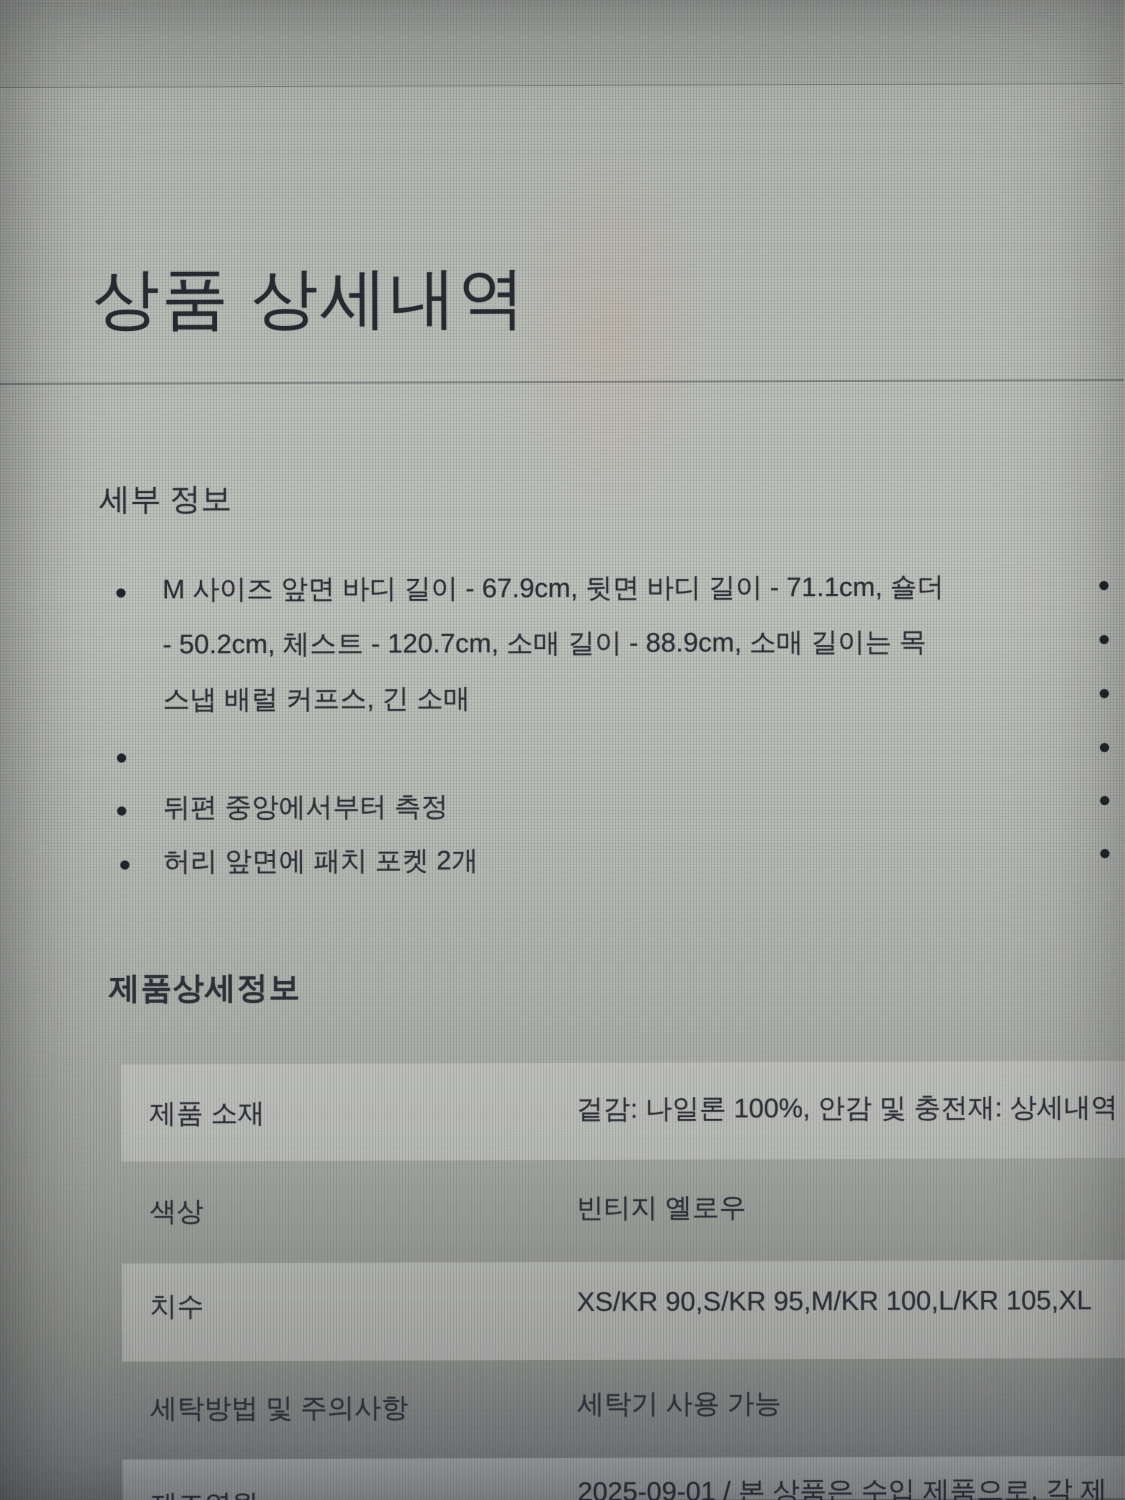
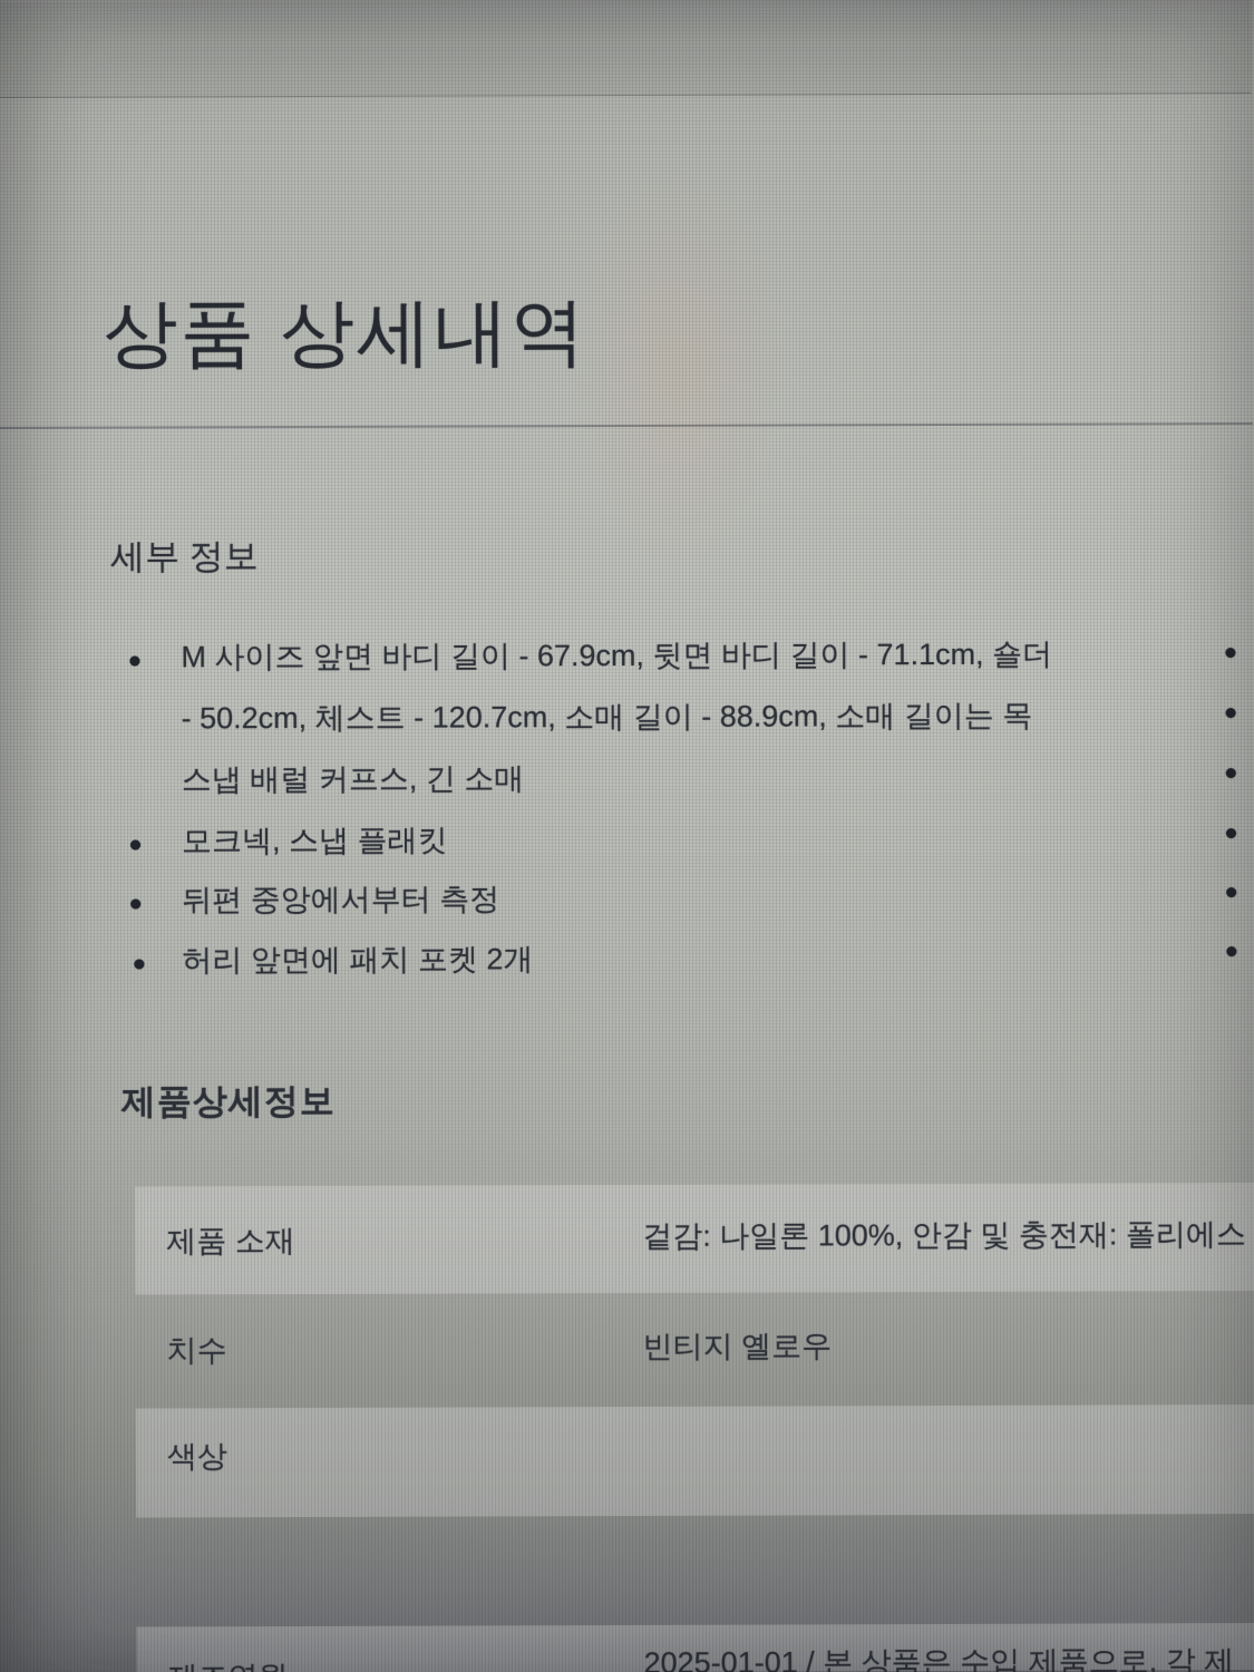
  상품 상세내역
  세부 정보
  M 사이즈 앞면 바디 길이 - 67.9cm, 뒷면 바디 길이 - 71.1cm, 숄더
  - 50.2cm, 체스트 - 120.7cm, 소매 길이 - 88.9cm, 소매 길이는 목
  스냅 배럴 커프스, 긴 소매
+ 모크넥, 스냅 플래킷
  뒤편 중앙에서부터 측정
  허리 앞면에 패치 포켓 2개
  제품상세정보
  제품 소재
- 겉감: 나일론 100%, 안감 및 충전재: 상세내역
+ 겉감: 나일론 100%, 안감 및 충전재: 폴리에스
- 색상
+ 치수
  빈티지 옐로우
- 치수
+ 색상
- XS/KR 90,S/KR 95,M/KR 100,L/KR 105,XL
- 세탁방법 및 주의사항
- 세탁기 사용 가능
- 2025-09-01 / 본 상품은 수입 제품으로, 각 제
+ 2025-01-01 / 본 상품은 수입 제품으로, 각 제
